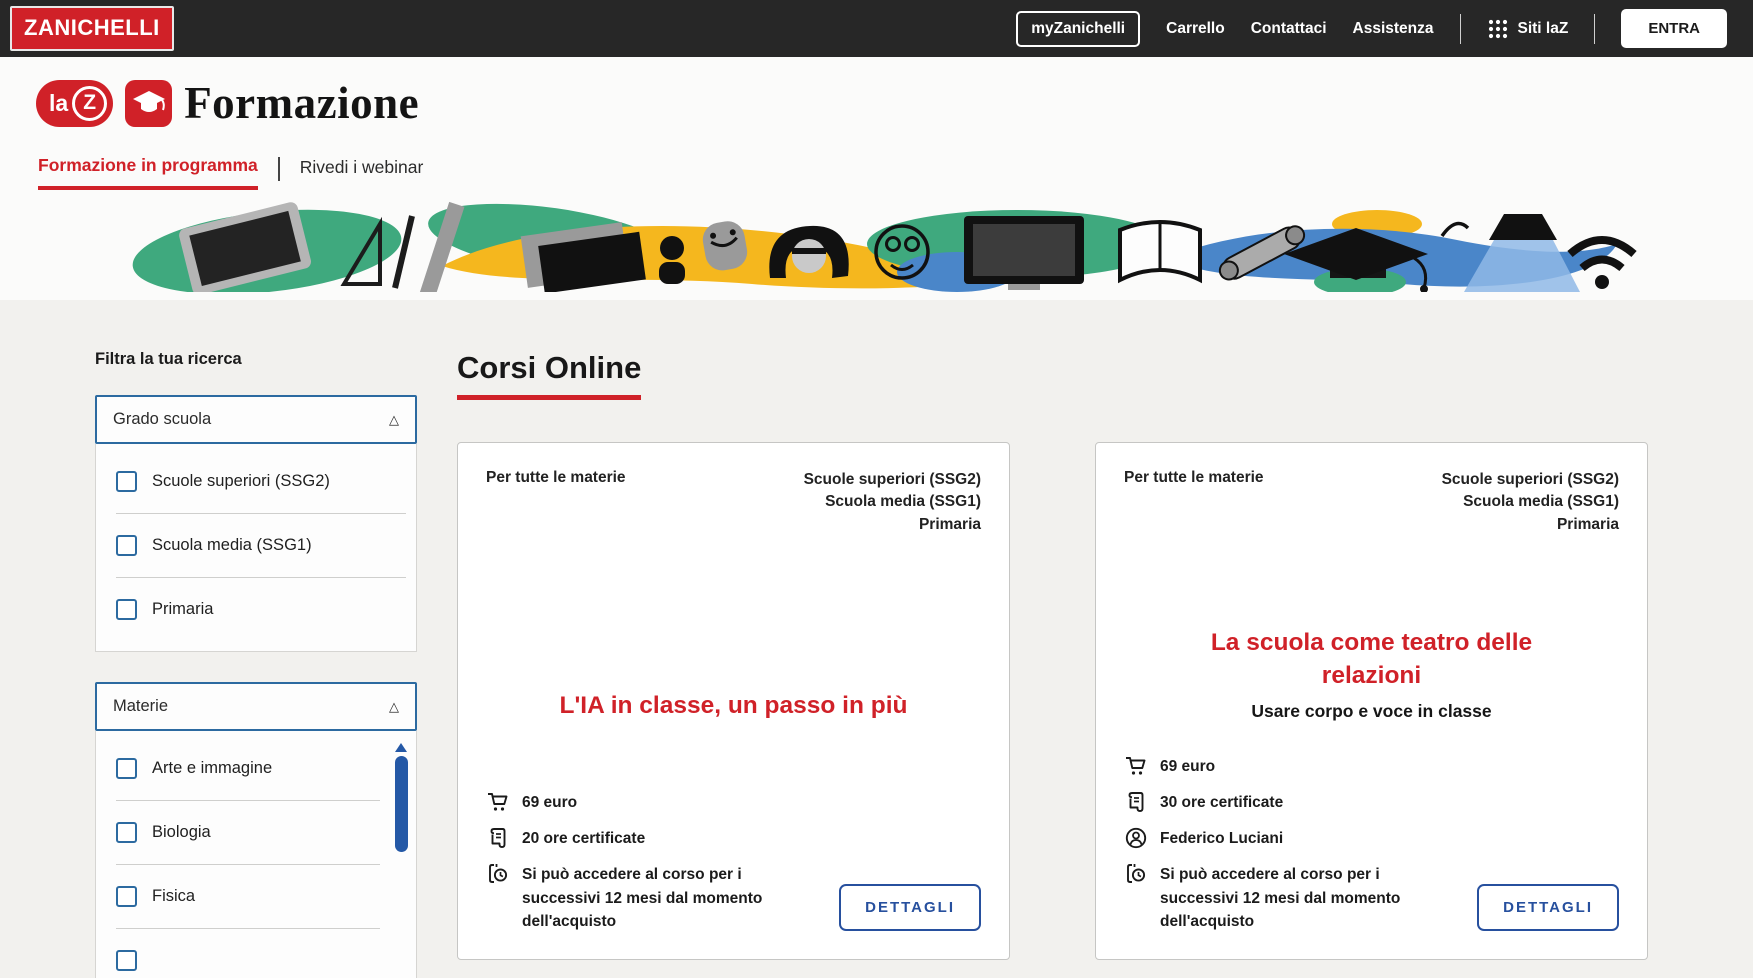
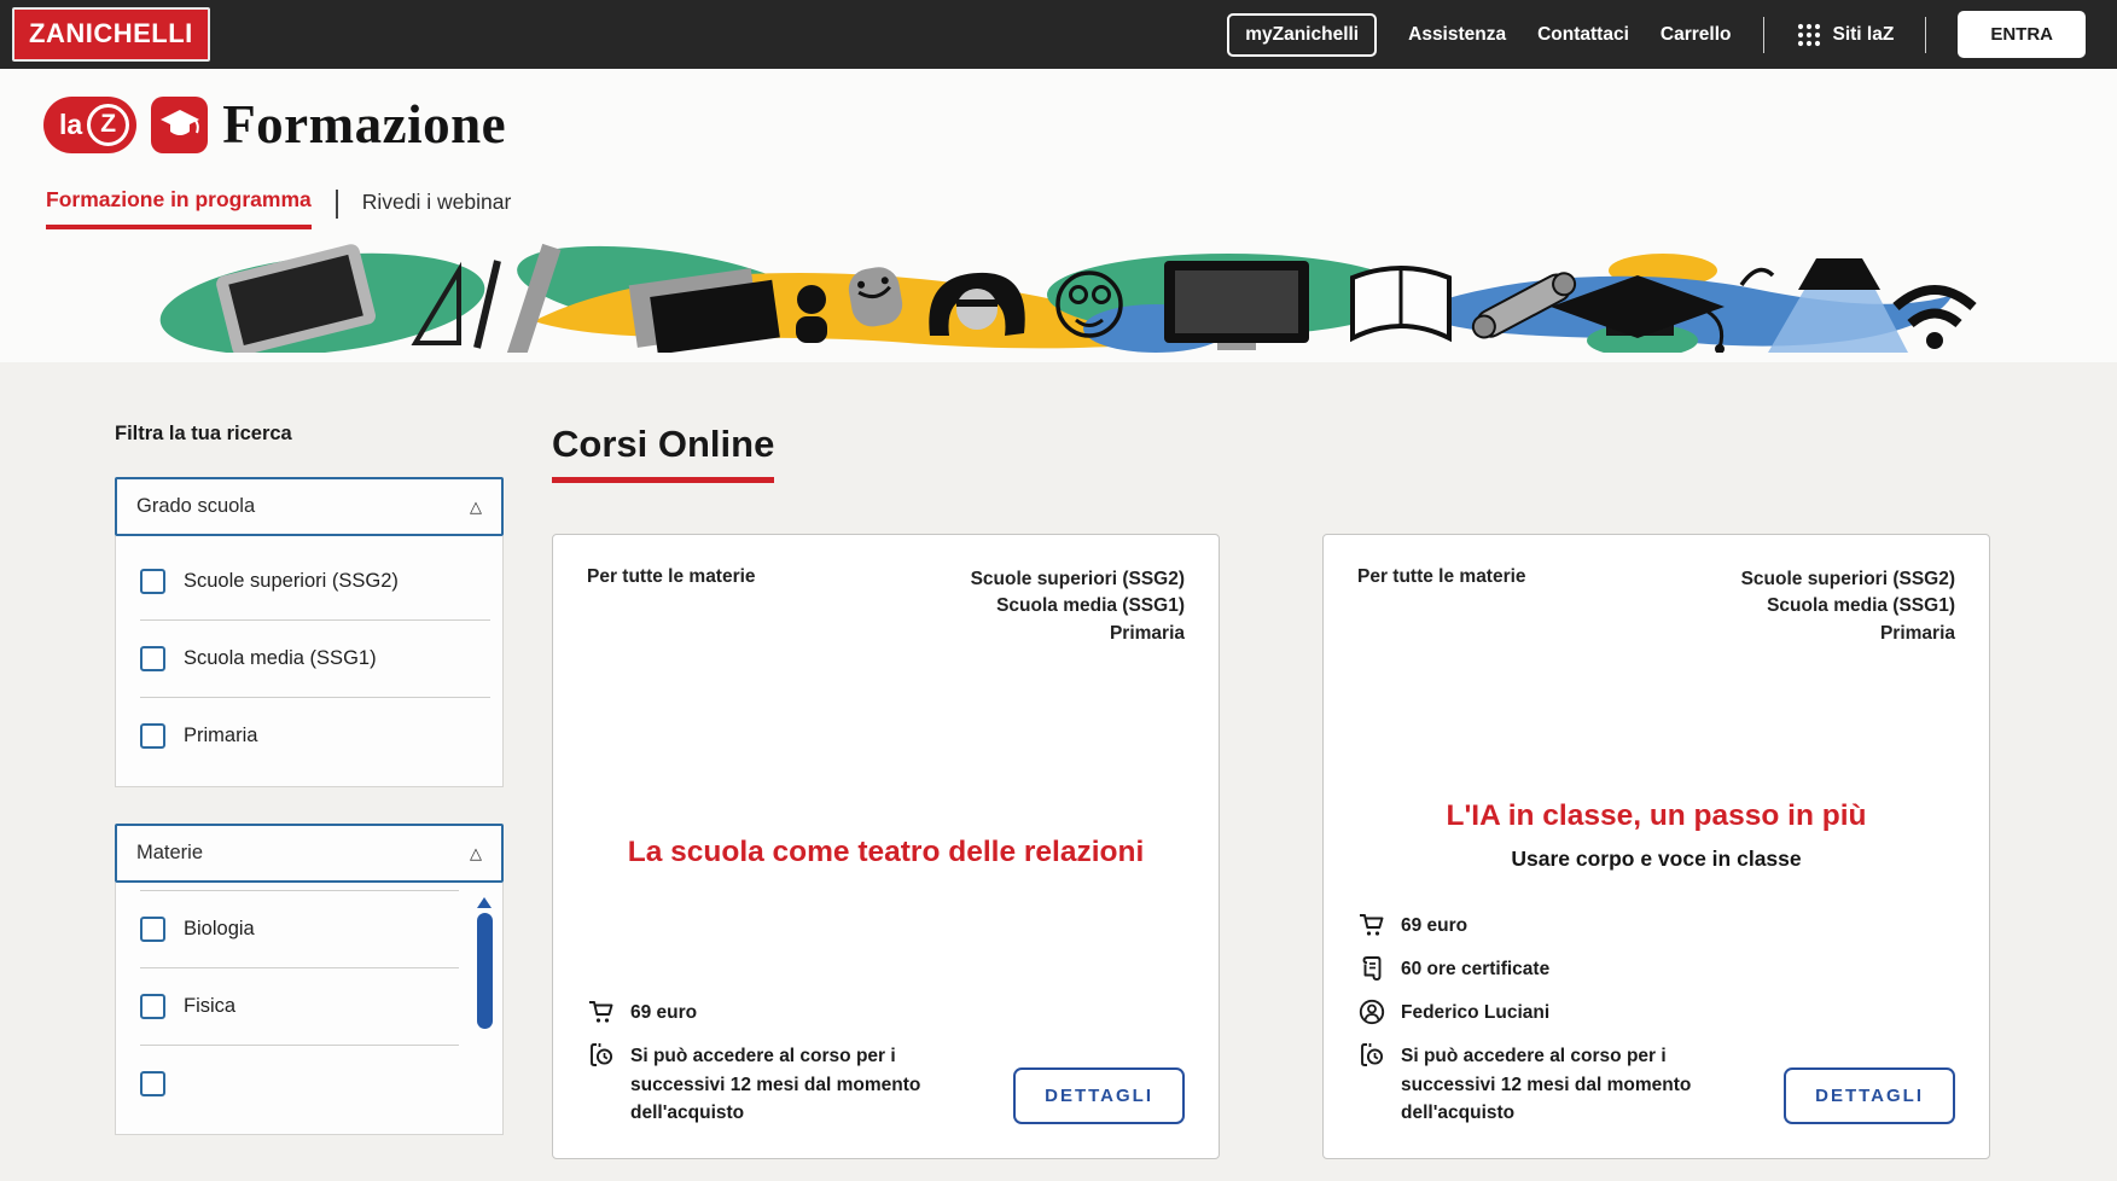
  ZANICHELLI
  myZanichelli
- Carrello
+ Assistenza
  Contattaci
- Assistenza
+ Carrello
  Siti laZ
  ENTRA
  la
  Z
  Formazione
  Formazione in programma
  Rivedi i webinar
  Filtra la tua ricerca
  Grado scuola
  △
  Scuole superiori (SSG2)
  Scuola media (SSG1)
  Primaria
  Materie
  △
- Arte e immagine
  Biologia
  Fisica
  Corsi Online
  Per tutte le materie
  Scuole superiori (SSG2)
  Scuola media (SSG1)
  Primaria
- L'IA in classe, un passo in più
+ La scuola come teatro delle relazioni
  69 euro
- 20 ore certificate
  Si può accedere al corso per i successivi 12 mesi dal momento dell'acquisto
  DETTAGLI
  Per tutte le materie
  Scuole superiori (SSG2)
  Scuola media (SSG1)
  Primaria
- La scuola come teatro delle relazioni
+ L'IA in classe, un passo in più
  Usare corpo e voce in classe
  69 euro
- 30 ore certificate
+ 60 ore certificate
  Federico Luciani
  Si può accedere al corso per i successivi 12 mesi dal momento dell'acquisto
  DETTAGLI
